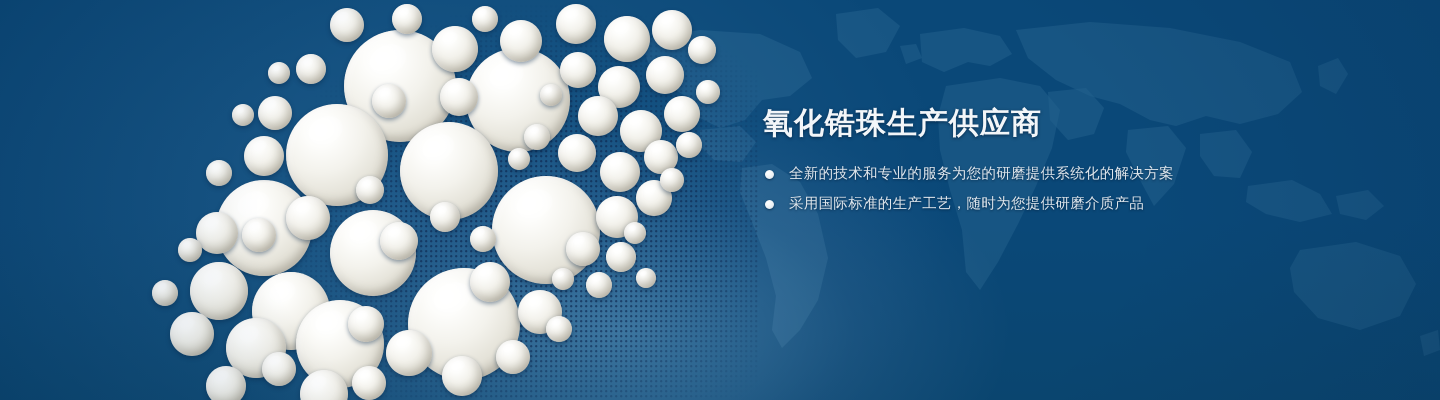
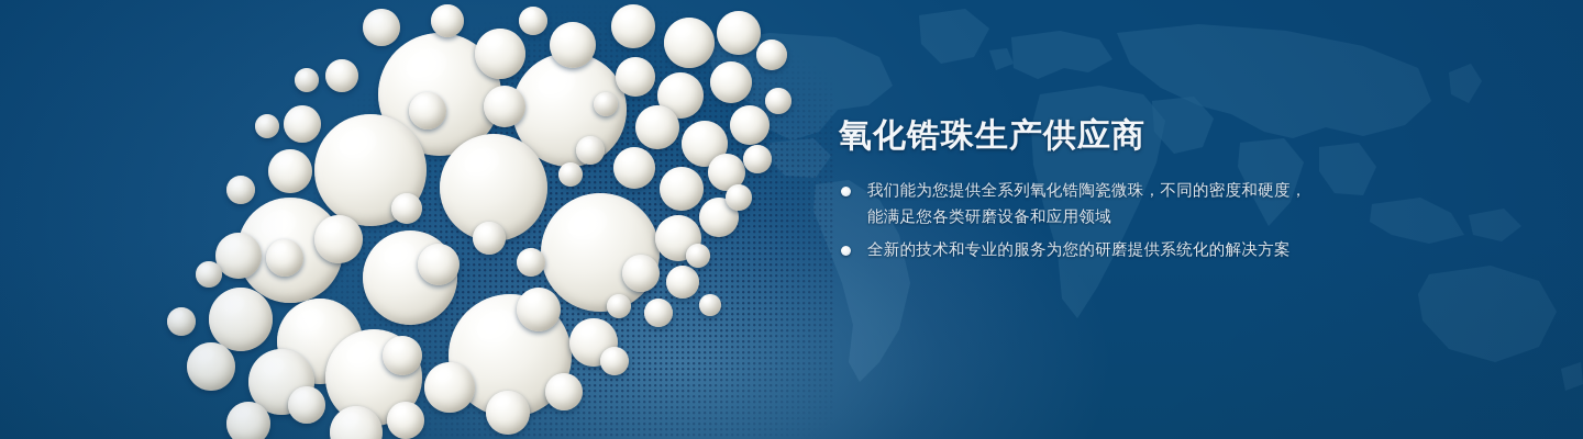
  氧化锆珠生产供应商
+ 我们能为您提供全系列氧化锆陶瓷微珠，不同的密度和硬度，
+ 能满足您各类研磨设备和应用领域
  全新的技术和专业的服务为您的研磨提供系统化的解决方案
- 采用国际标准的生产工艺，随时为您提供研磨介质产品
